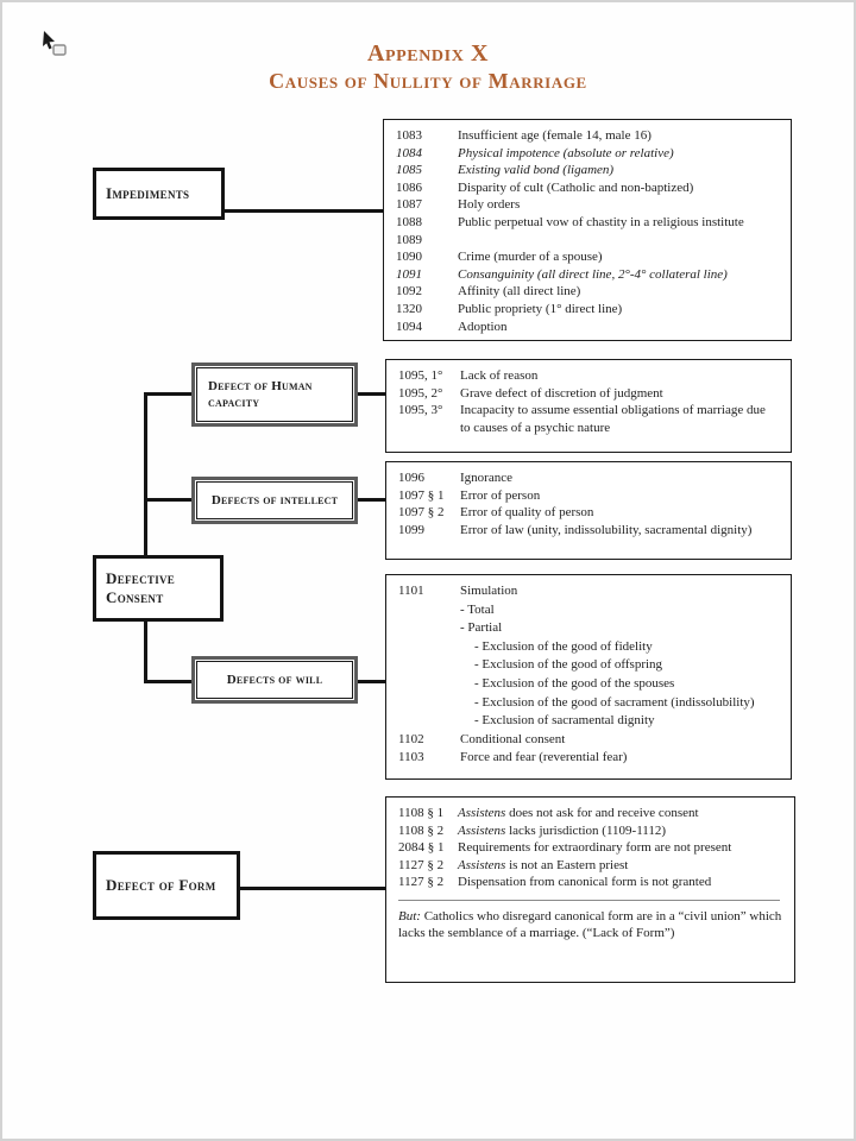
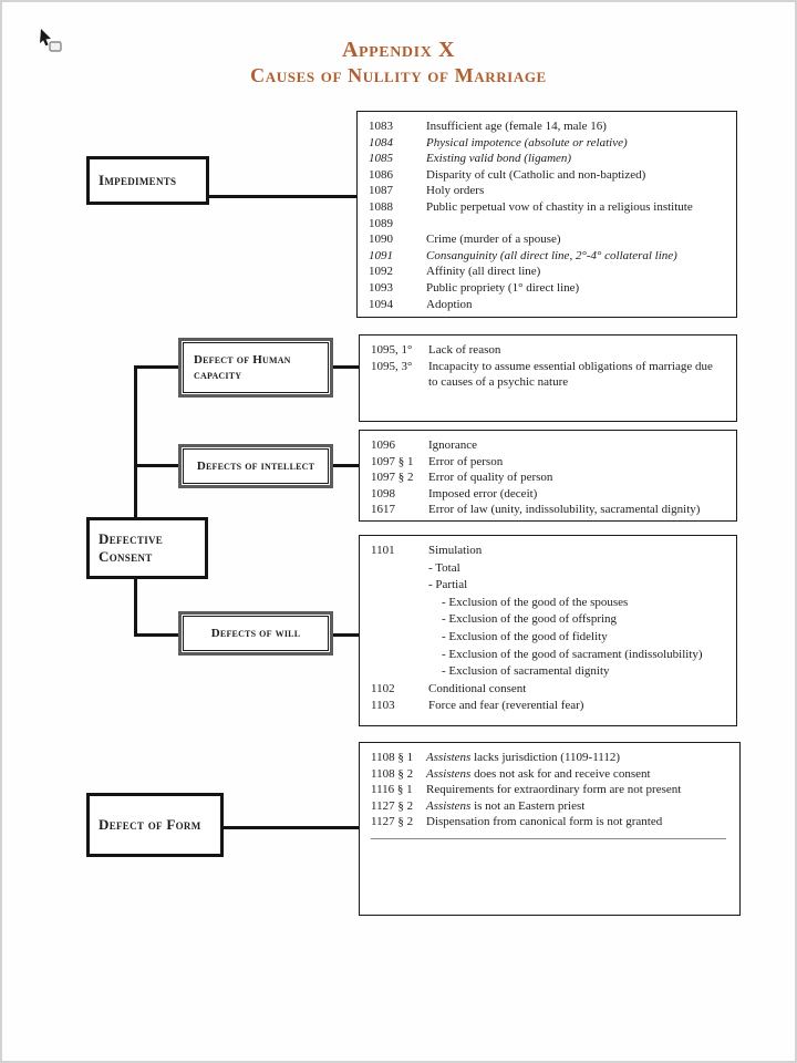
  Appendix X
  Causes of Nullity of Marriage
  Impediments
  1083
  Insufficient age (female 14, male 16)
  1084
  Physical impotence (absolute or relative)
  1085
  Existing valid bond (ligamen)
  1086
  Disparity of cult (Catholic and non-baptized)
  1087
  Holy orders
  1088
  Public perpetual vow of chastity in a religious institute
  1089
  1090
  Crime (murder of a spouse)
  1091
  Consanguinity (all direct line, 2°-4° collateral line)
  1092
  Affinity (all direct line)
- 1320
+ 1093
  Public propriety (1° direct line)
  1094
  Adoption
  Defective Consent
  Defect of Human capacity
  1095, 1°
  Lack of reason
- 1095, 2°
- Grave defect of discretion of judgment
  1095, 3°
  Incapacity to assume essential obligations of marriage due
  to causes of a psychic nature
  Defects of intellect
  1096
  Ignorance
  1097 § 1
  Error of person
  1097 § 2
  Error of quality of person
+ 1098
+ Imposed error (deceit)
- 1099
+ 1617
  Error of law (unity, indissolubility, sacramental dignity)
  Defects of will
  1101
  Simulation
  - Total
  - Partial
- - Exclusion of the good of fidelity
+ - Exclusion of the good of the spouses
  - Exclusion of the good of offspring
- - Exclusion of the good of the spouses
+ - Exclusion of the good of fidelity
  - Exclusion of the good of sacrament (indissolubility)
  - Exclusion of sacramental dignity
  1102
  Conditional consent
  1103
  Force and fear (reverential fear)
  Defect of Form
  1108 § 1
- Assistens does not ask for and receive consent
+ Assistens lacks jurisdiction (1109-1112)
  1108 § 2
- Assistens lacks jurisdiction (1109-1112)
+ Assistens does not ask for and receive consent
- 2084 § 1
+ 1116 § 1
  Requirements for extraordinary form are not present
  1127 § 2
  Assistens is not an Eastern priest
  1127 § 2
  Dispensation from canonical form is not granted
- But: Catholics who disregard canonical form are in a “civil union” which lacks the semblance of a marriage. (“Lack of Form”)
